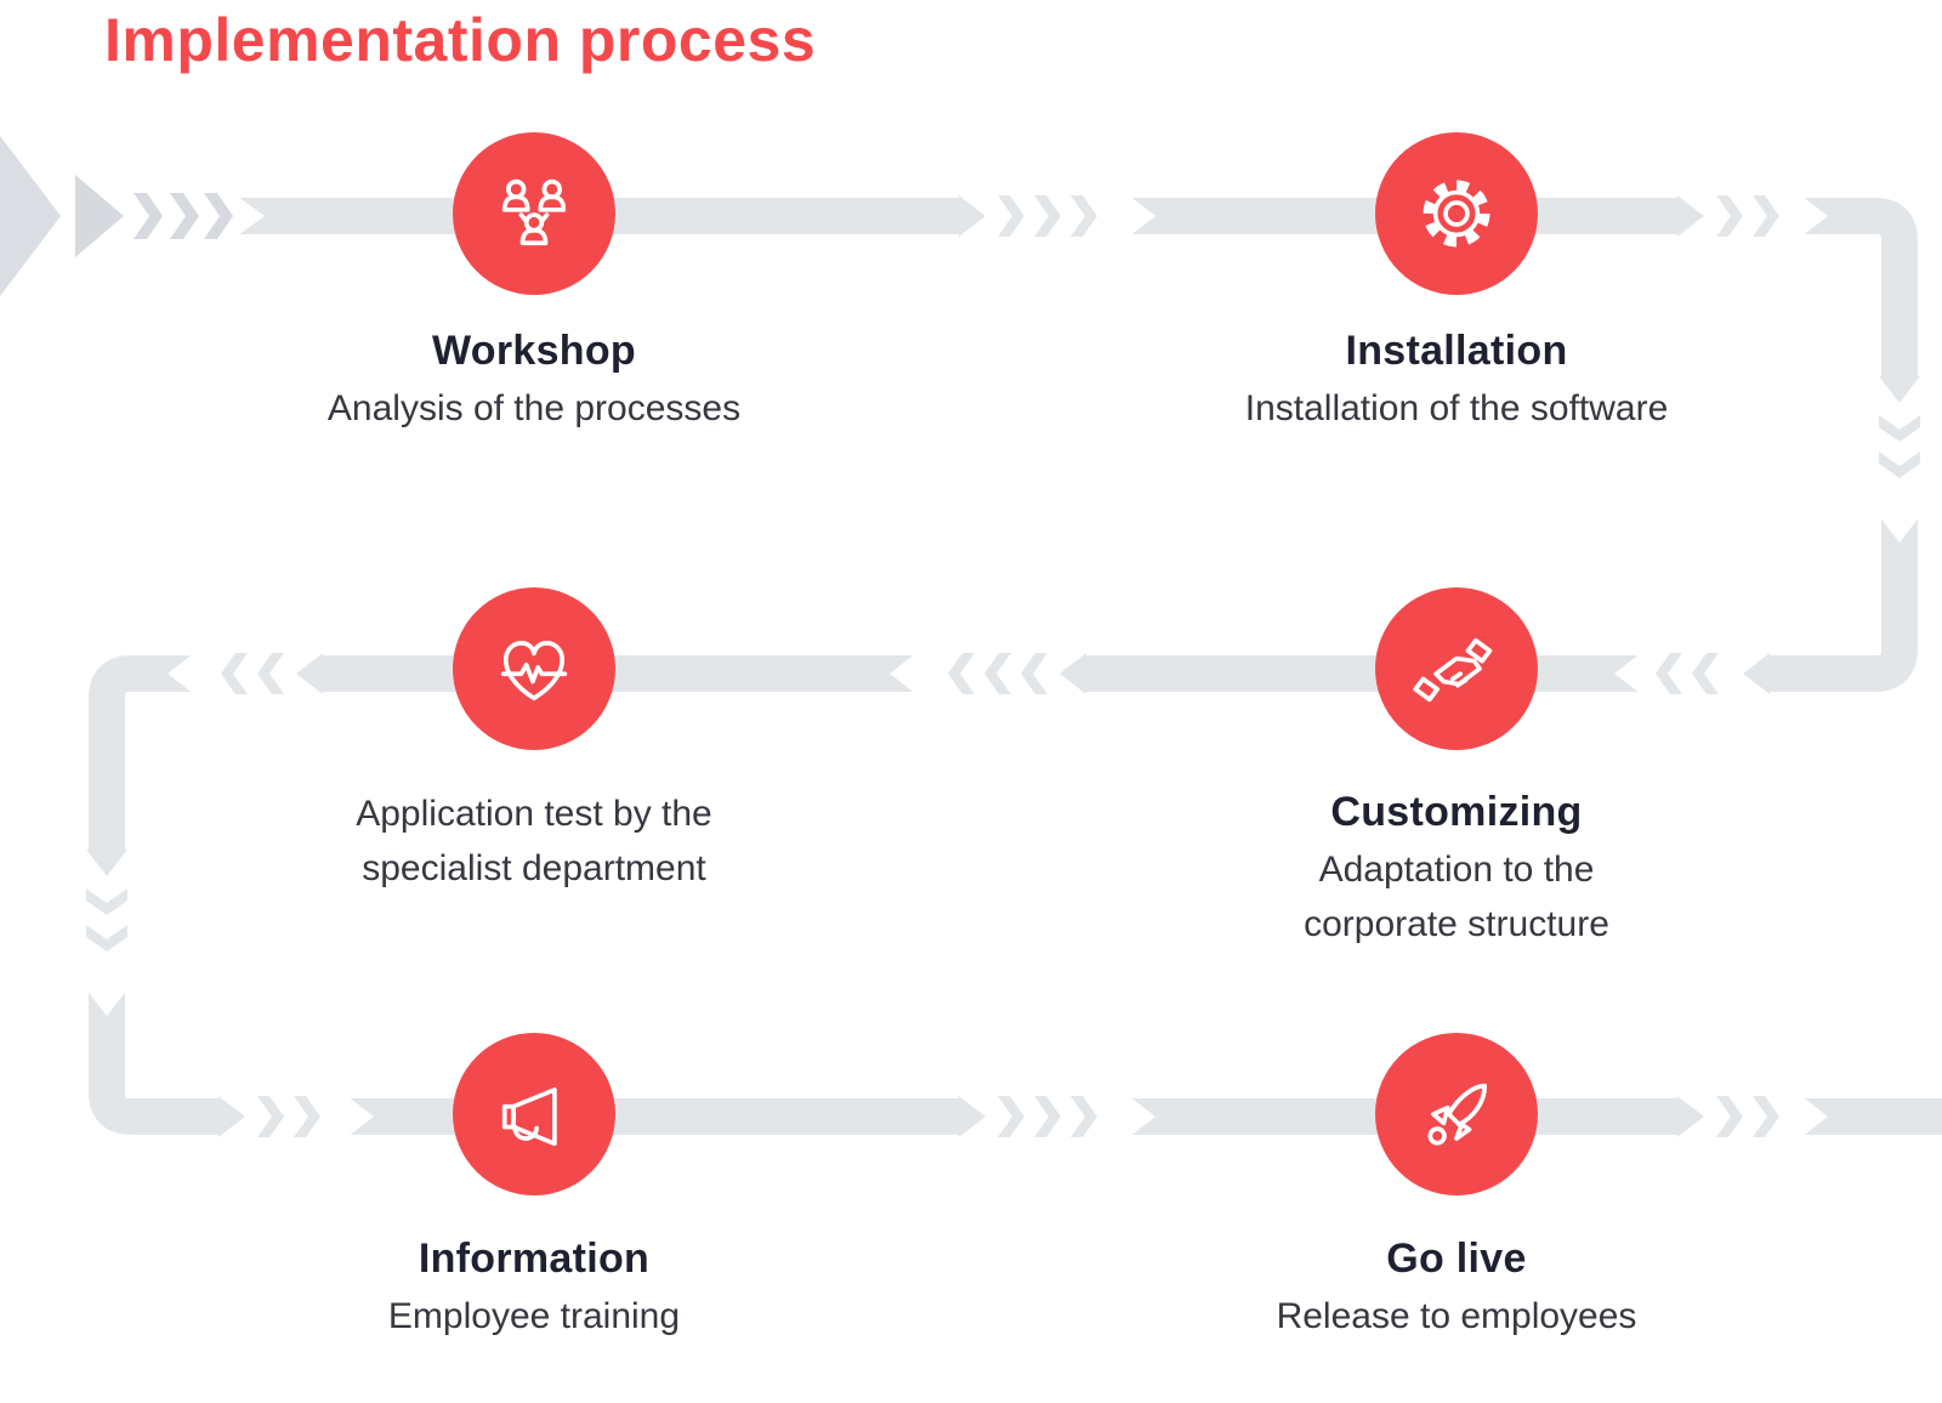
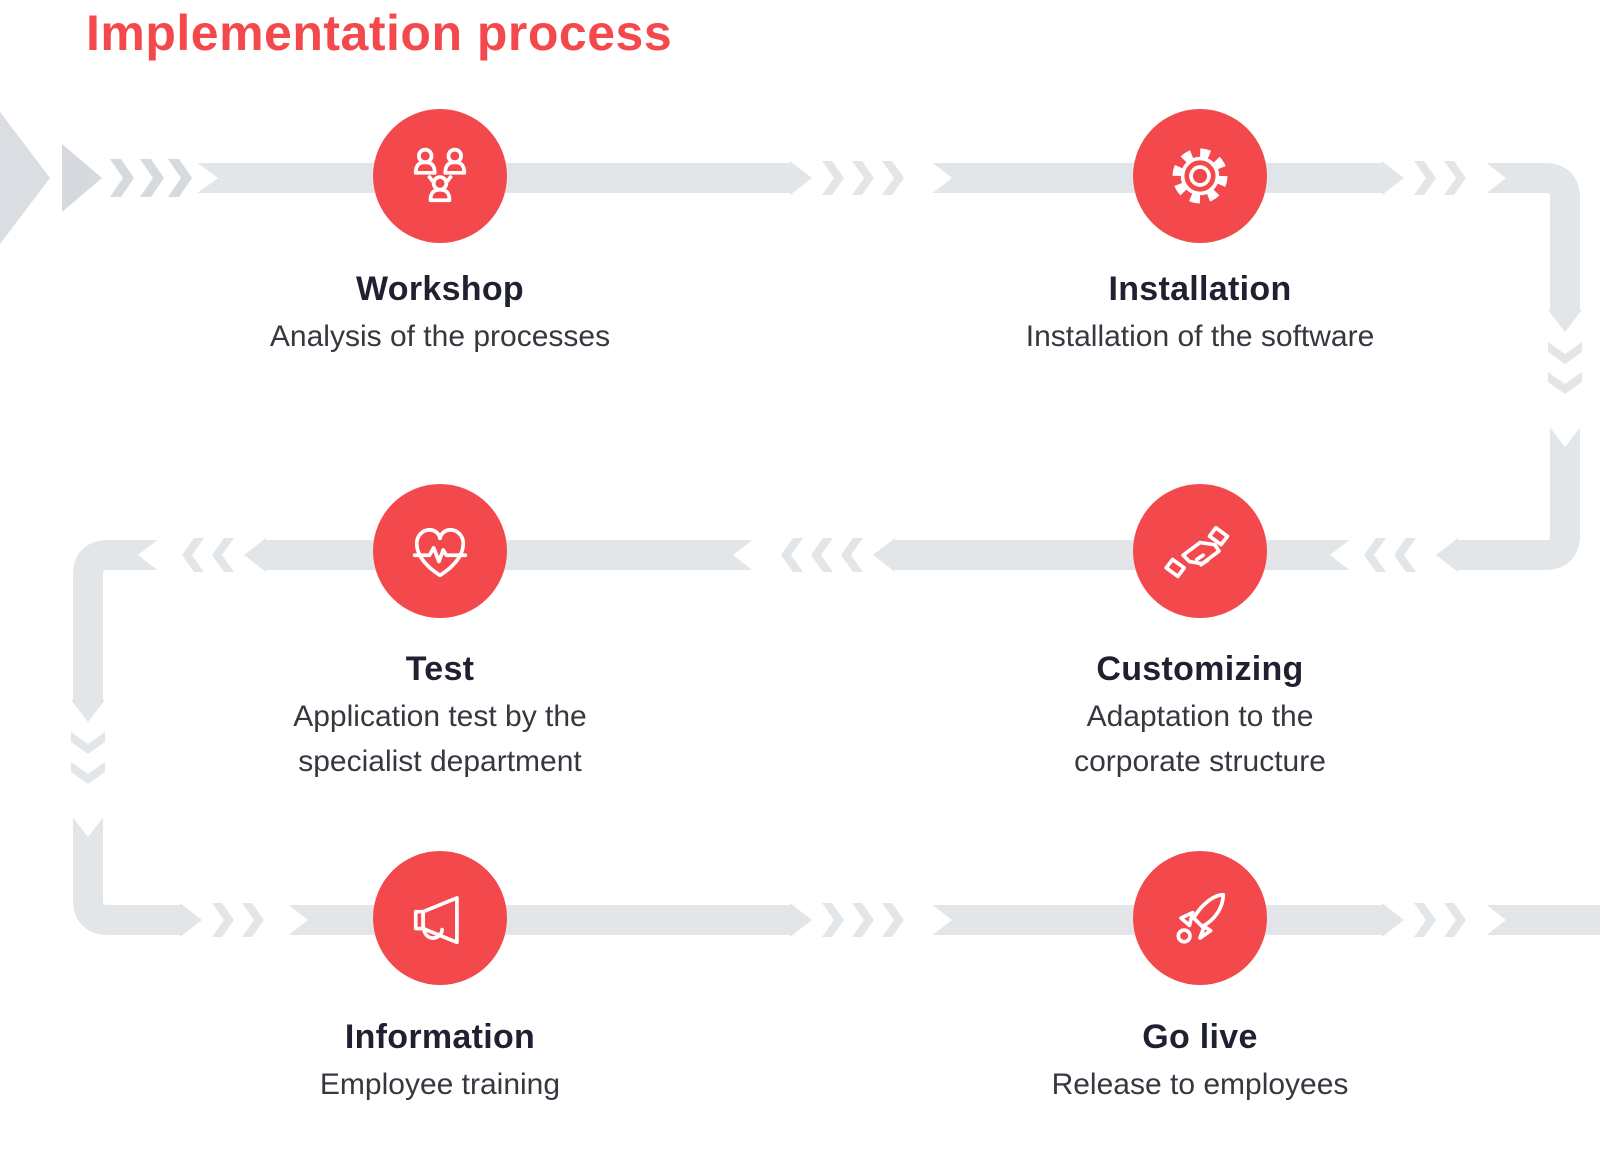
  Implementation process
  Workshop
  Analysis of the processes
  Installation
  Installation of the software
+ Test
  Application test by the
  specialist department
  Customizing
  Adaptation to the
  corporate structure
  Information
  Employee training
  Go live
  Release to employees
